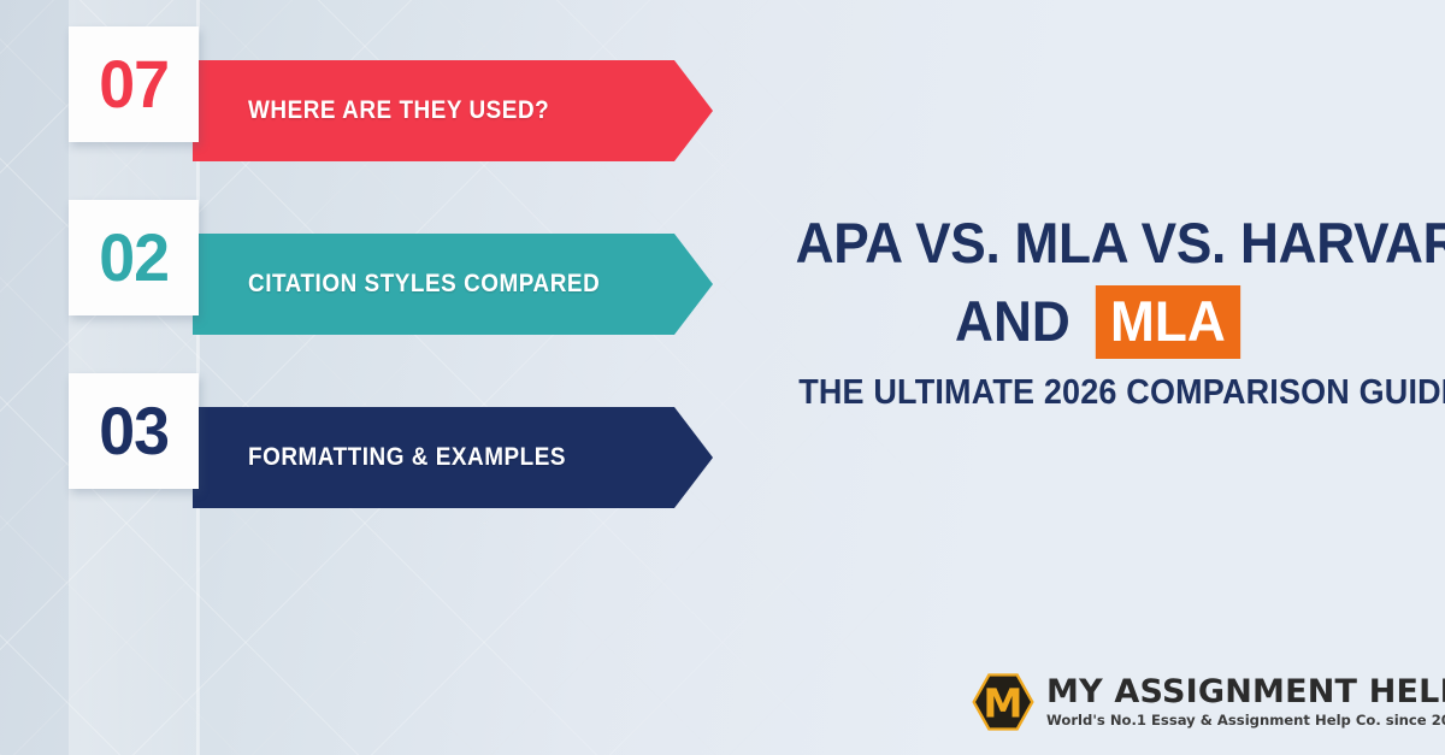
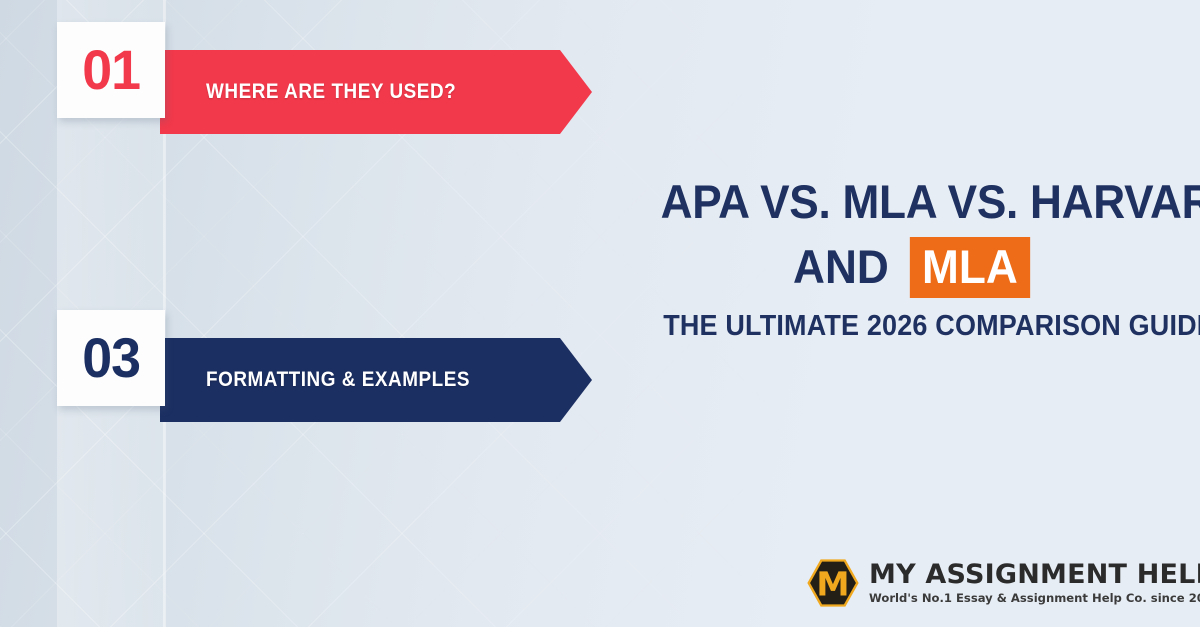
  WHERE ARE THEY USED?
- 07
+ 01
- CITATION STYLES COMPARED
- 02
  FORMATTING & EXAMPLES
  03
  APA VS. MLA VS. HARVAR
  AND
  MLA
  THE ULTIMATE 2026 COMPARISON GUID
  M
  MY ASSIGNMENT HEL
  World's No.1 Essay & Assignment Help Co. since 2
